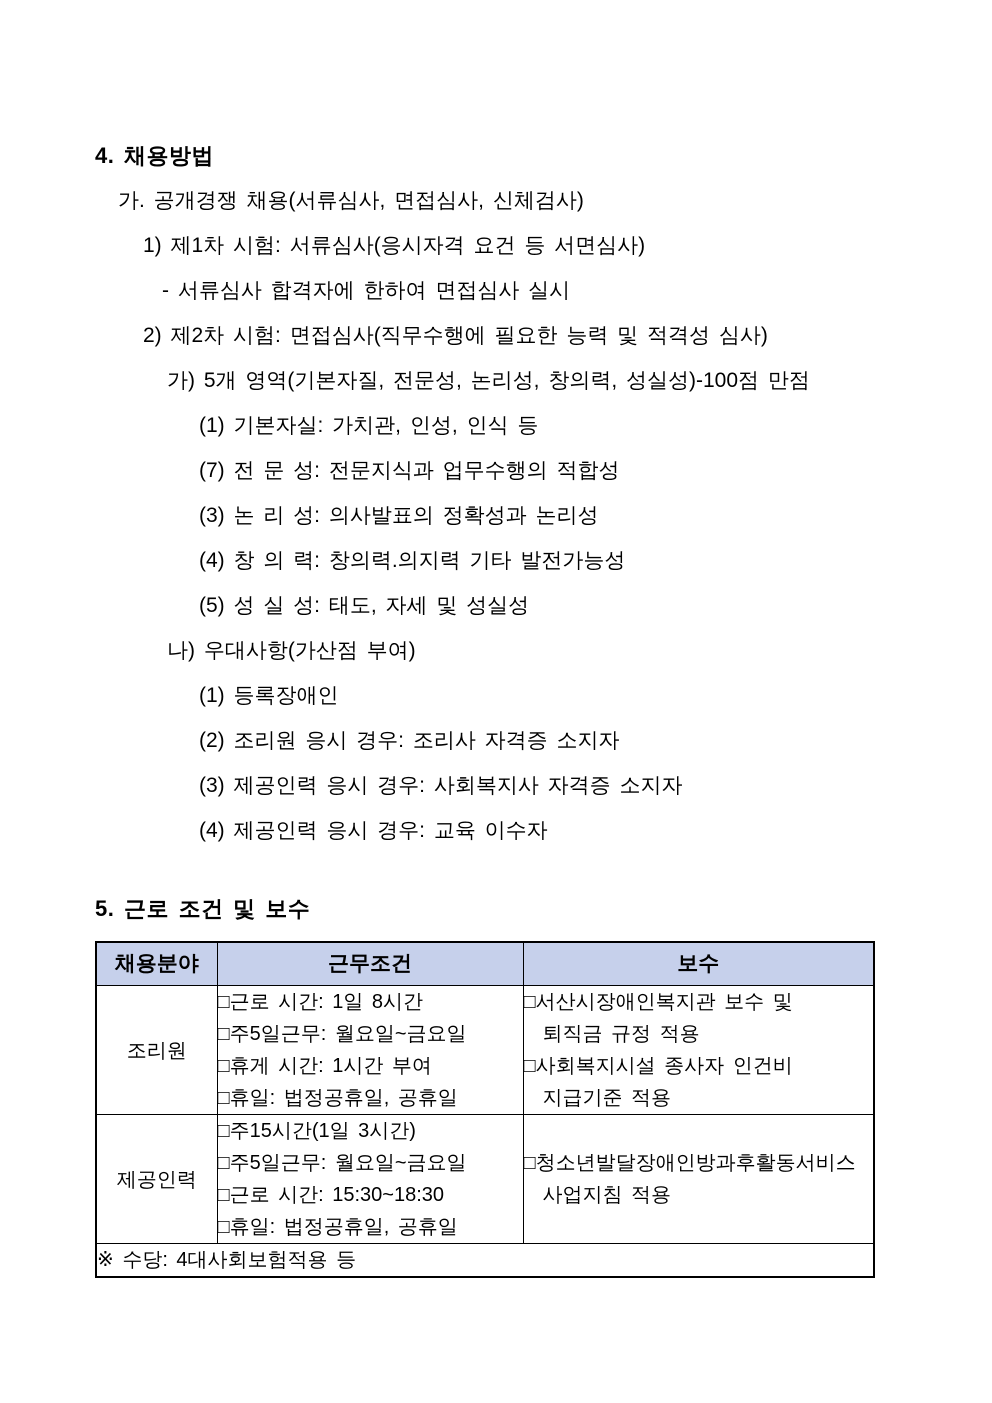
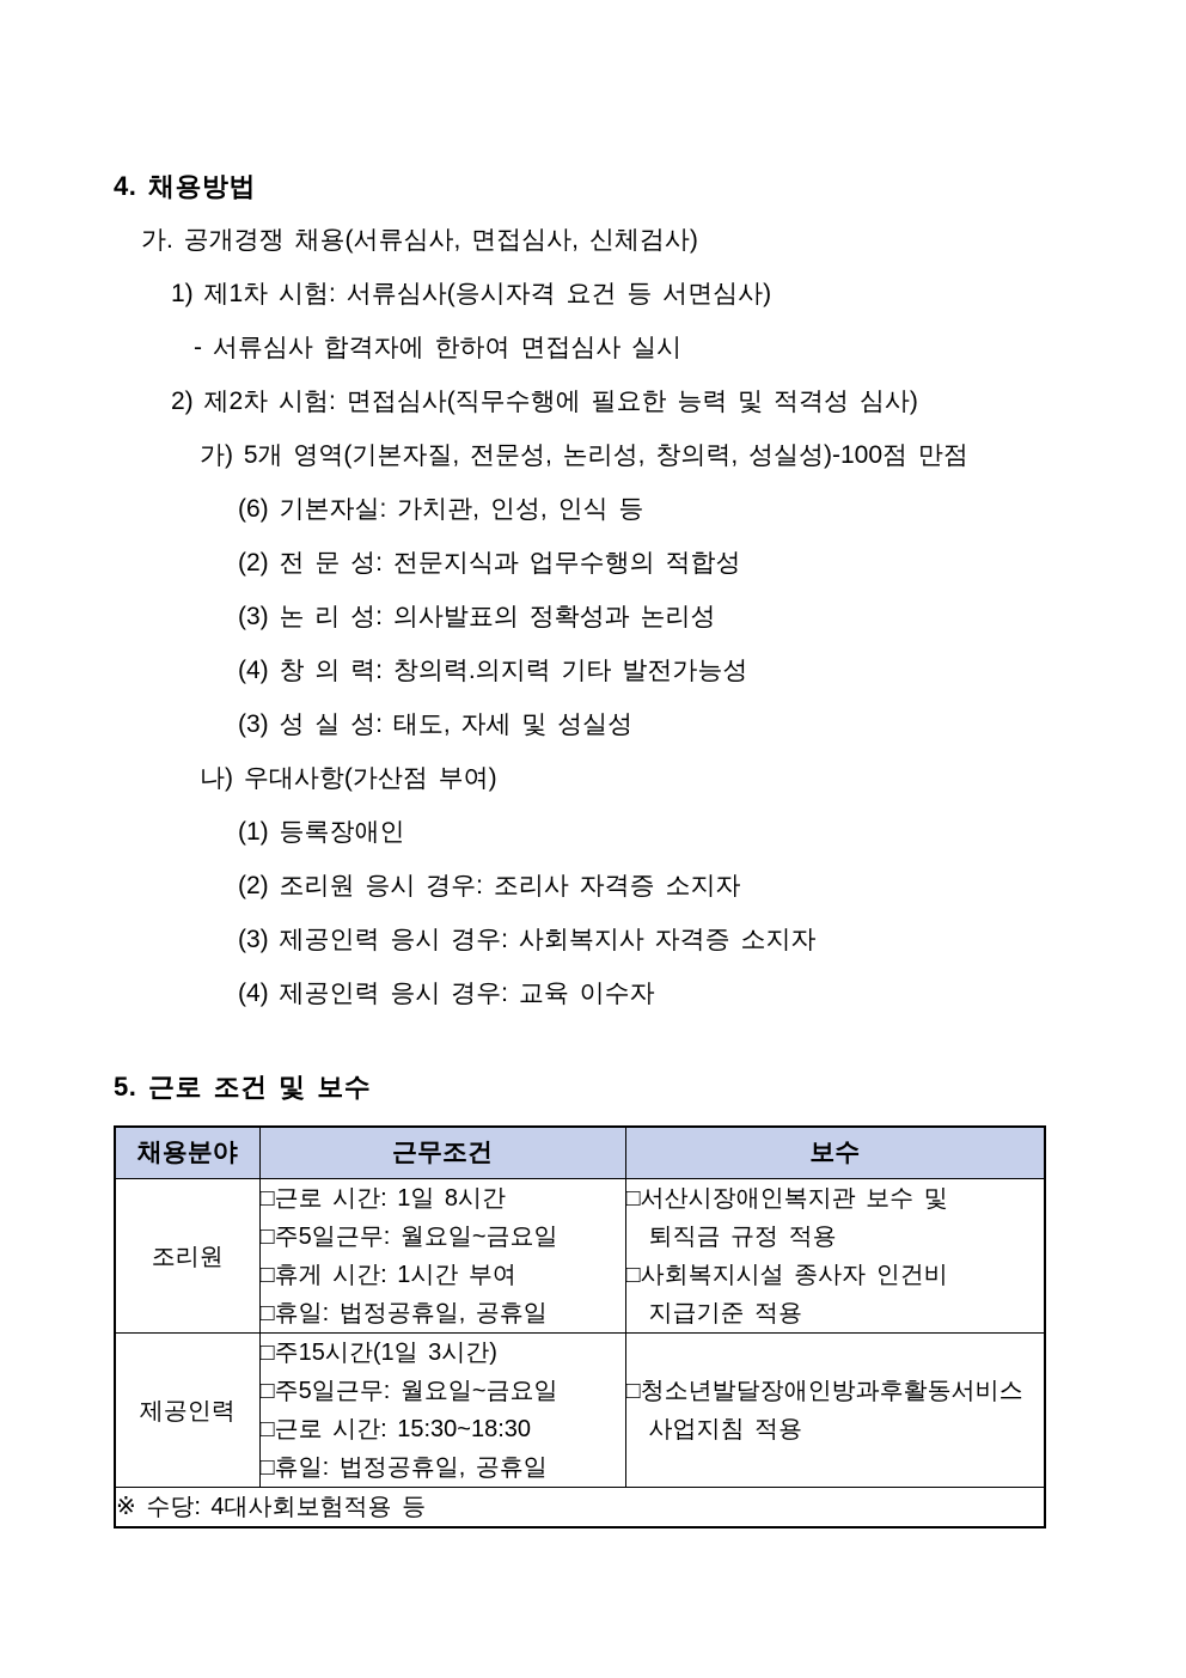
  4. 채용방법
  가. 공개경쟁 채용(서류심사, 면접심사, 신체검사)
  1) 제1차 시험: 서류심사(응시자격 요건 등 서면심사)
  - 서류심사 합격자에 한하여 면접심사 실시
  2) 제2차 시험: 면접심사(직무수행에 필요한 능력 및 적격성 심사)
  가) 5개 영역(기본자질, 전문성, 논리성, 창의력, 성실성)-100점 만점
- (1) 기본자실: 가치관, 인성, 인식 등
+ (6) 기본자실: 가치관, 인성, 인식 등
- (7) 전 문 성: 전문지식과 업무수행의 적합성
+ (2) 전 문 성: 전문지식과 업무수행의 적합성
  (3) 논 리 성: 의사발표의 정확성과 논리성
  (4) 창 의 력: 창의력.의지력 기타 발전가능성
- (5) 성 실 성: 태도, 자세 및 성실성
+ (3) 성 실 성: 태도, 자세 및 성실성
  나) 우대사항(가산점 부여)
  (1) 등록장애인
  (2) 조리원 응시 경우: 조리사 자격증 소지자
  (3) 제공인력 응시 경우: 사회복지사 자격증 소지자
  (4) 제공인력 응시 경우: 교육 이수자
  5. 근로 조건 및 보수
  채용분야	근무조건	보수
  조리원	□근로 시간: 1일 8시간 □주5일근무: 월요일~금요일 □휴게 시간: 1시간 부여 □휴일: 법정공휴일, 공휴일	□서산시장애인복지관 보수 및 퇴직금 규정 적용 □사회복지시설 종사자 인건비 지급기준 적용
  제공인력	□주15시간(1일 3시간) □주5일근무: 월요일~금요일 □근로 시간: 15:30~18:30 □휴일: 법정공휴일, 공휴일	□청소년발달장애인방과후활동서비스 사업지침 적용
  ※ 수당: 4대사회보험적용 등
